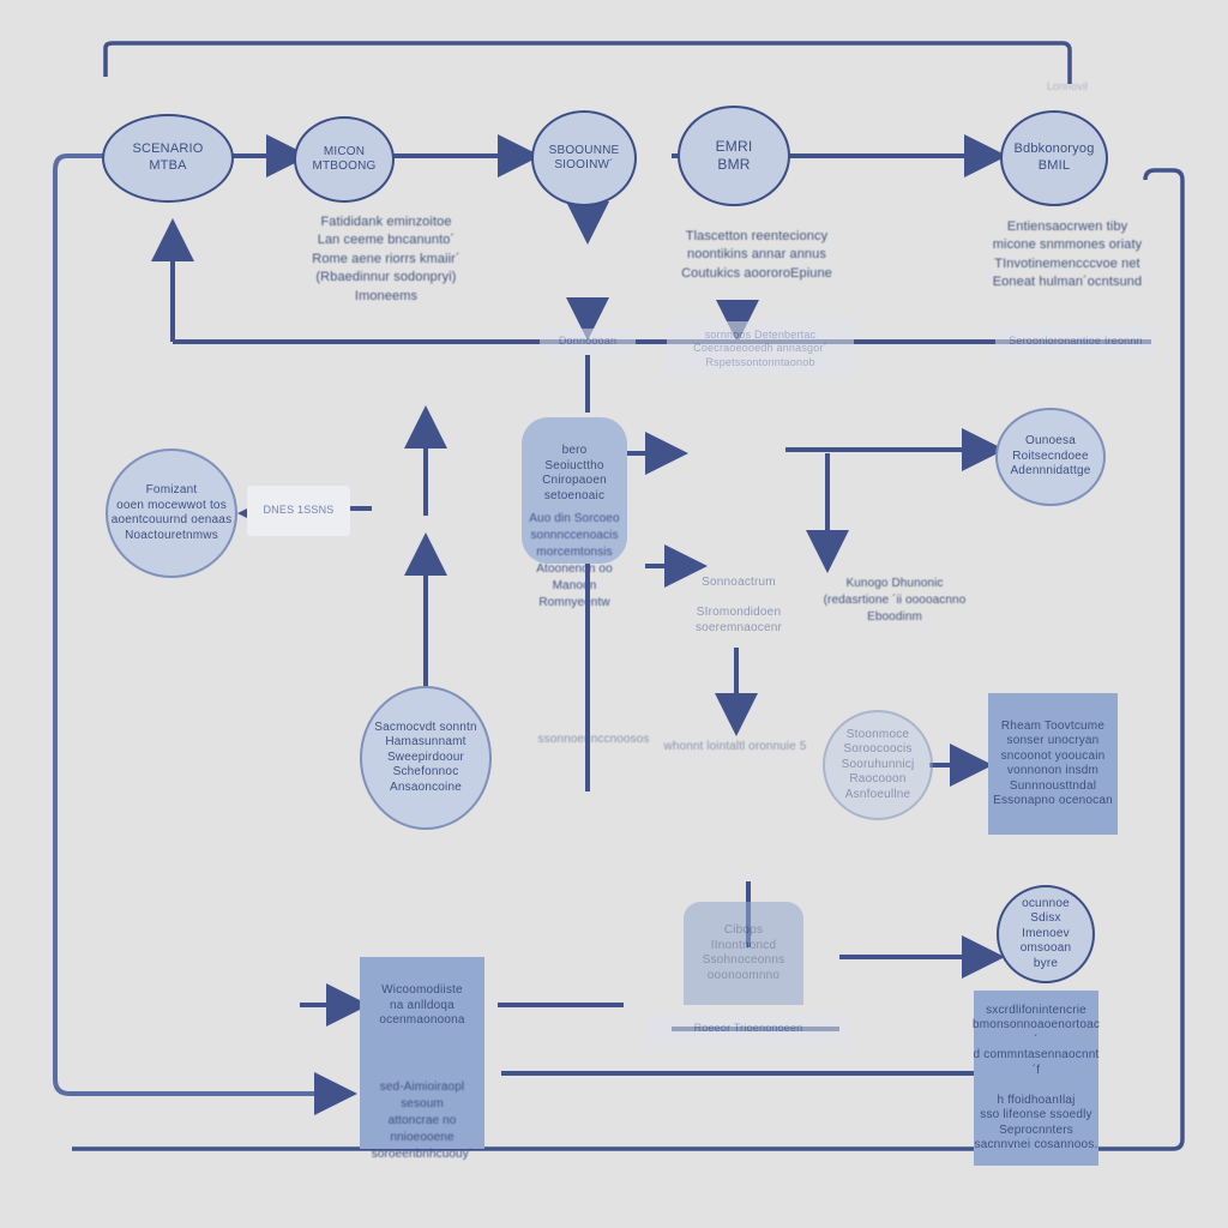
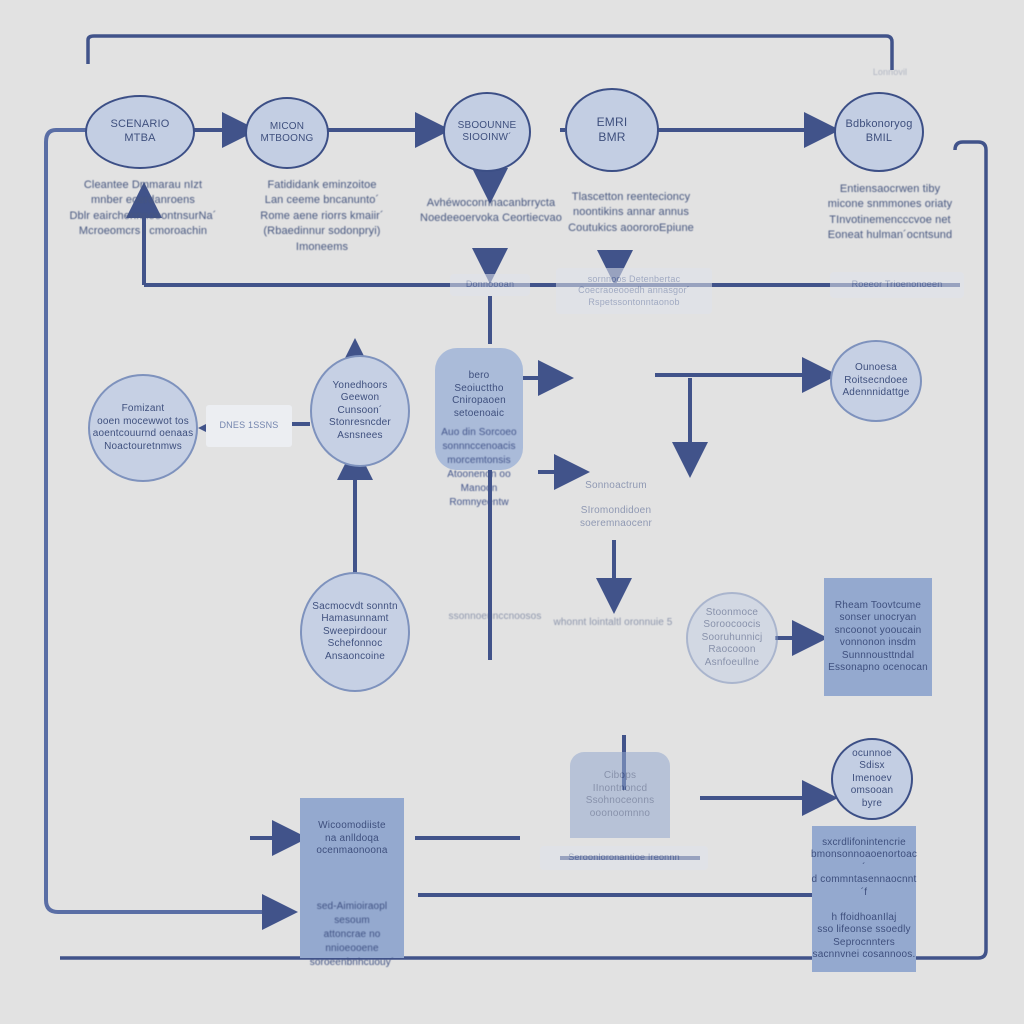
  SCENARIO
  MTBA
+ Cleantee Dmmarau nIzt
+ mnber eoerdanroens
+ Dblr eairchennnoeontnsurNa´
+ Mcroeomcrs i cmoroachin
  MICON
  MTBOONG
  Fatididank eminzoitoe
  Lan ceeme bncanunto´
  Rome aene riorrs kmaiir´
  (Rbaedinnur sodonpryi)
  Imoneems
  SBOOUNNE
  SIOOINW´
+ Avhéwoconnnacanbrrycta
+ Noedeeoervoka Ceortiecvao
  EMRI
  BMR
  Tlascetton reentecioncy
  noontikins annar annus
  Coutukics aoororoEpiune
  Bdbkonoryog
  BMIL
  Entiensaocrwen tiby
  micone snmmones oriaty
  TInvotinemencccvoe net
  Eoneat hulman´ocntsund
  Lonnovil
  Donnoooan
  sornnoos Detenbertac
  Coecraoeooedh annasgor´
  Rspetssontonntaonob
- Seroonloronantioe Ireonnn
+ Roeeor Trioenonoeen
  Fomizant
  ooen mocewwot tos
  aoentcouurnd oenaas
  Noactouretnmws
  DNES 1SSNS
+ Yonedhoors
+ Geewon
+ Cunsoon´
+ Stonresncder
+ Asnsnees
  Sacmocvdt sonntn
  Hamasunnamt
  Sweepirdoour
  Schefonnoc
  Ansaoncoine
  bero
  Seoiucttho
  Cniropaoen
  setoenoaic
  Auo din Sorcoeo
  sonnnccenoacis
  morcemtonsis
  Atoonenon oo
  Manoon Romnyeentw
  Ounoesa
  Roitsecndoee
  Adennnidattge
- Kunogo Dhunonic
- (redasrtione ´ii ooooacnno
- Eboodinm
  Sonnoactrum
  SIromondidoen
  soeremnaocenr
  ssonnoeunccnoosos
  whonnt lointaltl oronnuie 5
  Stoonmoce
  Soroocoocis
  Sooruhunnicj
  Raocooon
  Asnfoeullne
  Rheam Toovtcume
  sonser unocryan
  sncoonot yooucain
  vonnonon insdm
  Sunnnousttndal
  Essonapno ocenocan
  Cibops
  IInontnoncd
  Ssohnoceonns
  ooonoomnno
  ocunnoe
  Sdisx
  Imenoev
  omsooan
  byre
- Roeeor Trioenonoeen
+ Seroonloronantioe Ireonnn
  Wicoomodiiste
  na anlldoqa
  ocenmaonoona
  sed-Aimioiraopl sesoum
  attoncrae no nnioeooene
  soroeenbnhcuouy´
  sxcrdlifonintencrie
  bmonsonnoaoenortoac´
  d commntasennaocnnt´f
  h ffoidhoanIlaj
  sso lifeonse ssoedly
  Seprocnnters
  sacnnvnei cosannoos.
